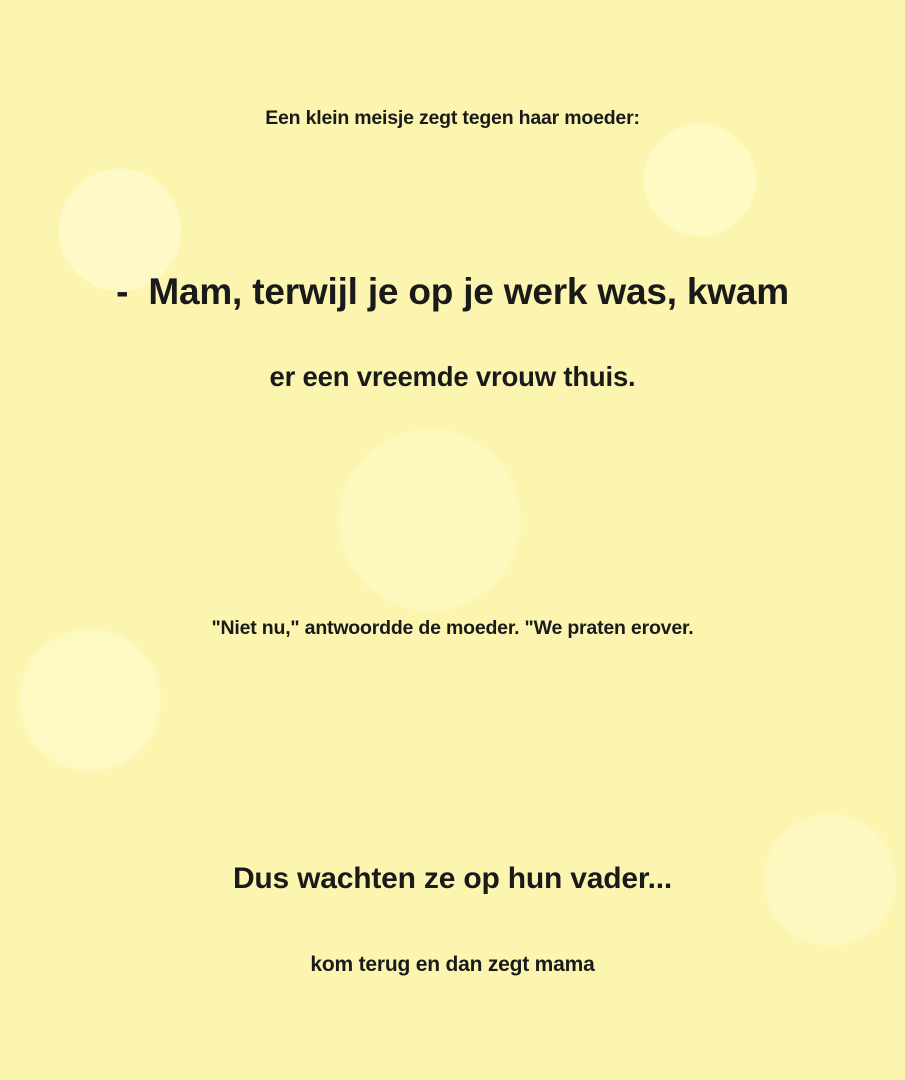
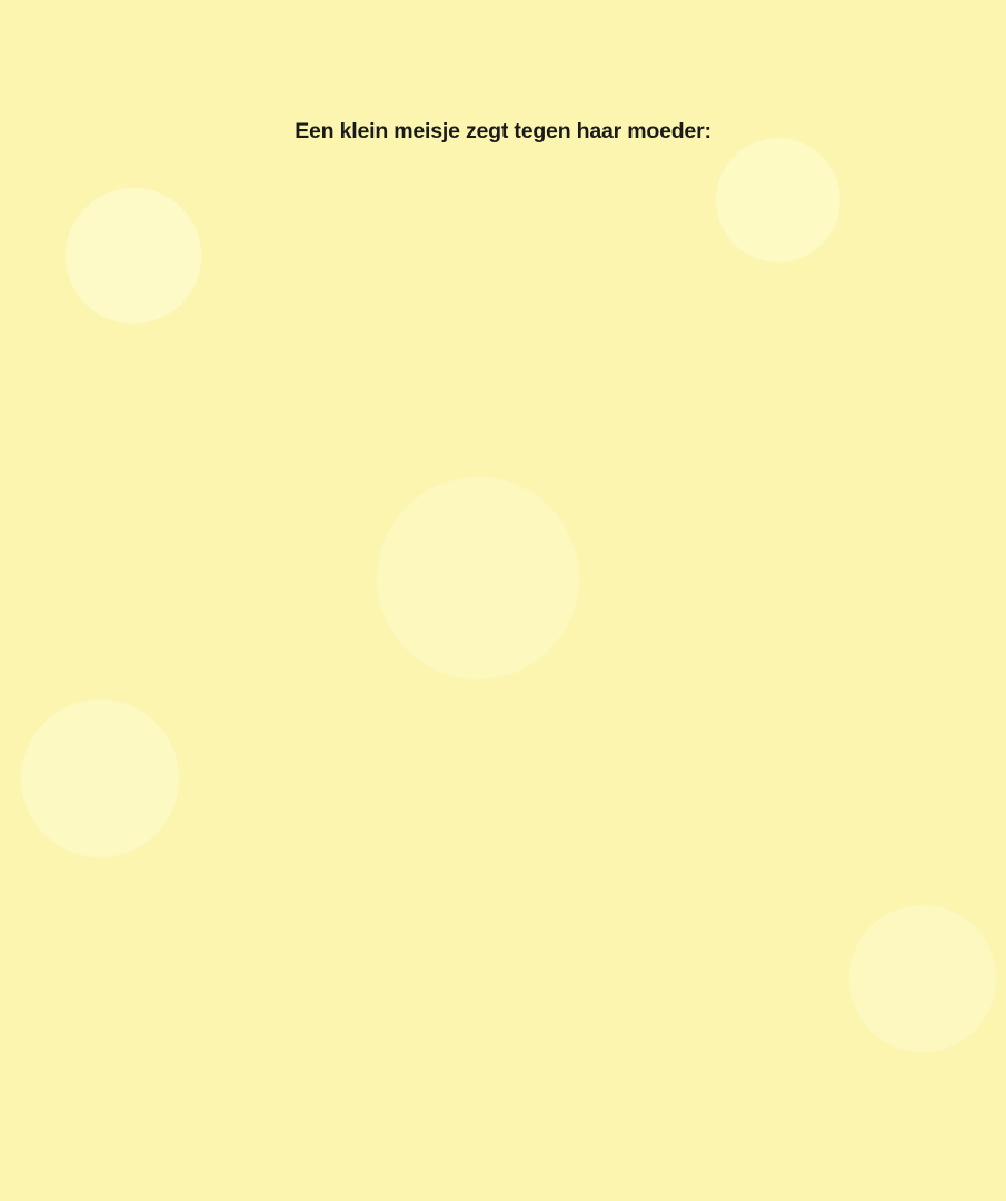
  Een klein meisje zegt tegen haar moeder:
- - Mam, terwijl je op je werk was, kwam
- er een vreemde vrouw thuis.
- "Niet nu," antwoordde de moeder. "We praten erover.
- Dus wachten ze op hun vader...
- kom terug en dan zegt mama
